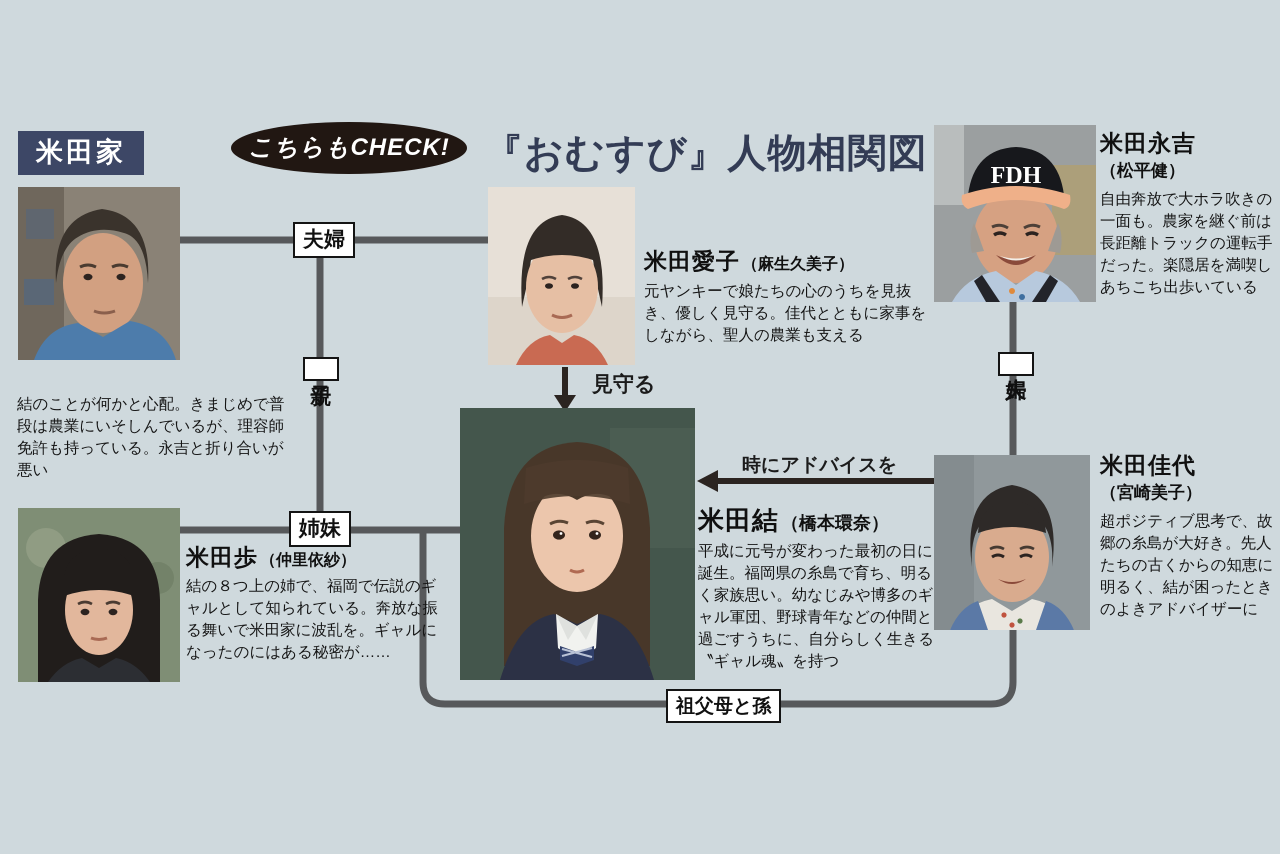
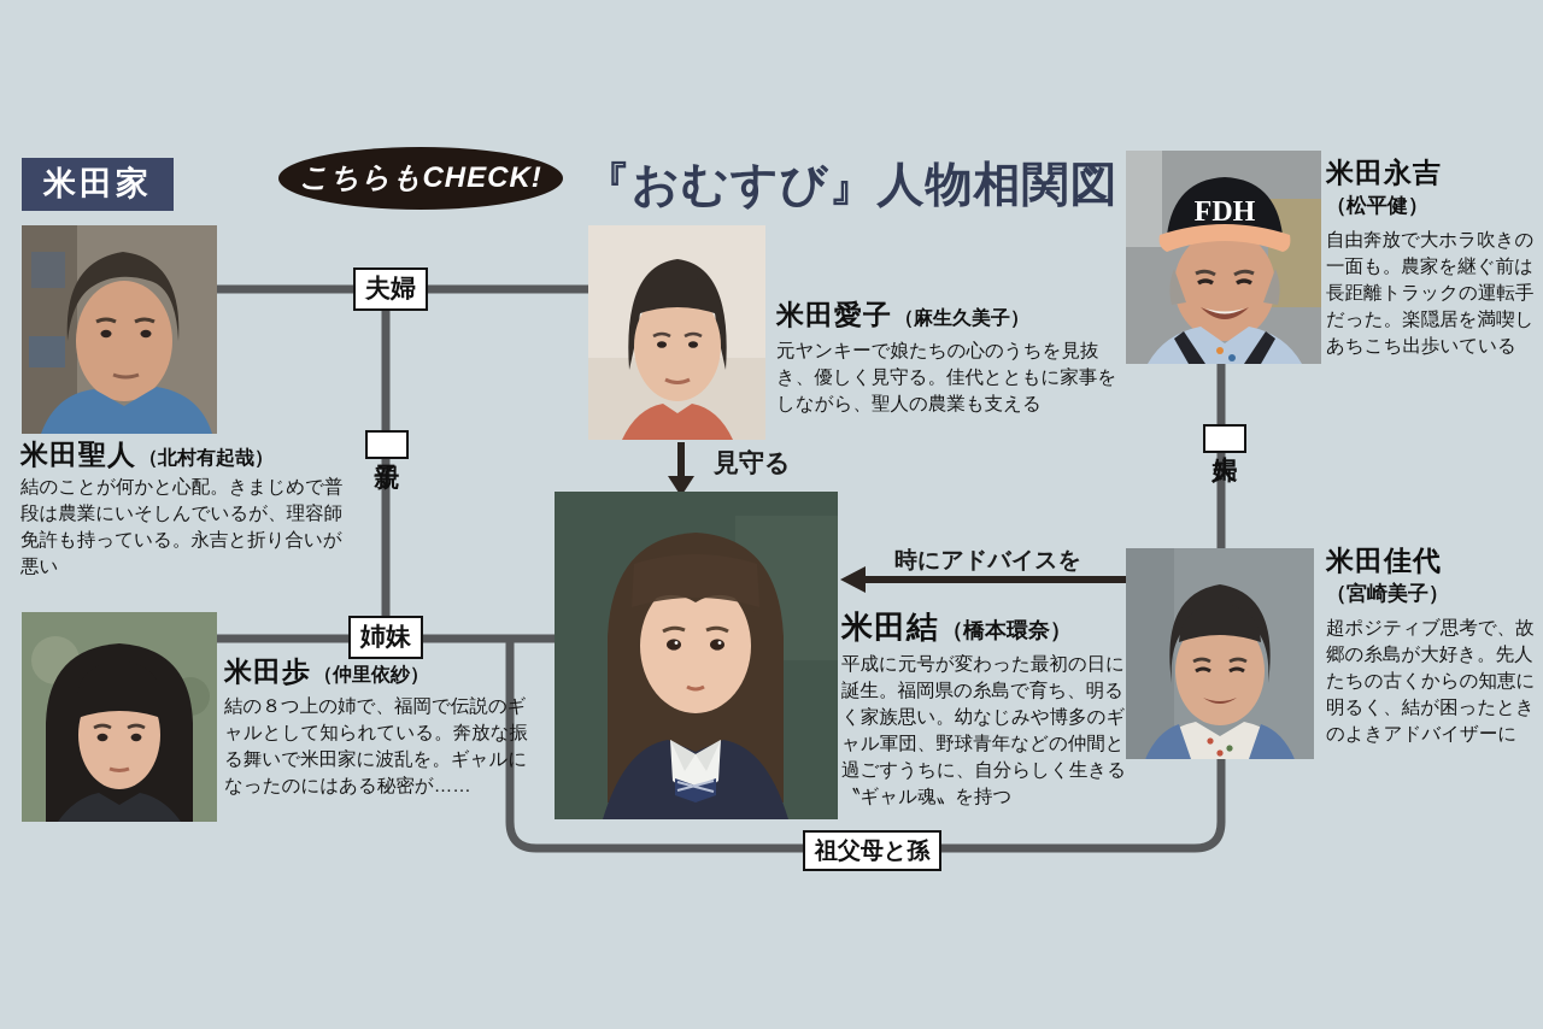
  米田家
  こちらもCHECK!
  『おむすび』人物相関図
  FDH
  夫婦
  姉妹
  祖父母と孫
  見守る
  時にアドバイスを
+ 米田聖人
+ （北村有起哉）
  結のことが何かと心配。きまじめで普段は農業にいそしんでいるが、理容師免許も持っている。永吉と折り合いが悪い
  米田愛子
  （麻生久美子）
  元ヤンキーで娘たちの心のうちを見抜き、優しく見守る。佳代とともに家事をしながら、聖人の農業も支える
  米田永吉
  （松平健）
  自由奔放で大ホラ吹きの一面も。農家を継ぐ前は長距離トラックの運転手だった。楽隠居を満喫しあちこち出歩いている
  米田結
  （橋本環奈）
  平成に元号が変わった最初の日に誕生。福岡県の糸島で育ち、明るく家族思い。幼なじみや博多のギャル軍団、野球青年などの仲間と過ごすうちに、自分らしく生きる〝ギャル魂〟を持つ
  米田佳代
  （宮崎美子）
  超ポジティブ思考で、故郷の糸島が大好き。先人たちの古くからの知恵に明るく、結が困ったときのよきアドバイザーに
  米田歩
  （仲里依紗）
  結の８つ上の姉で、福岡で伝説のギャルとして知られている。奔放な振る舞いで米田家に波乱を。ギャルになったのにはある秘密が……
